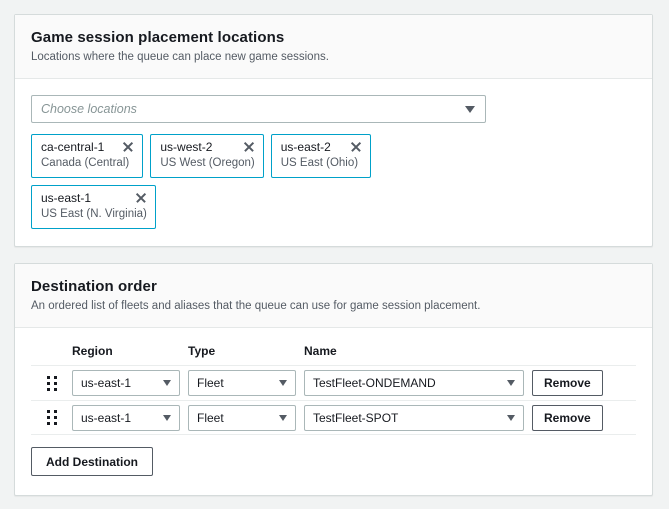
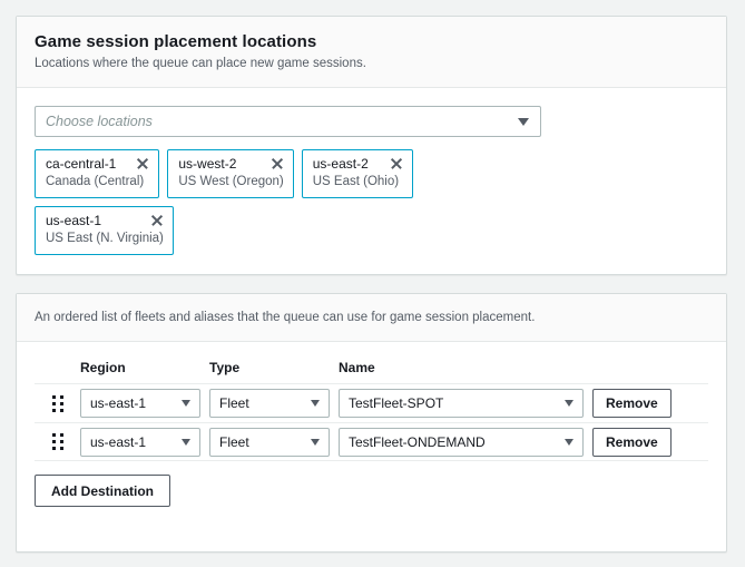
  Game session placement locations
  Locations where the queue can place new game sessions.
  Choose locations
  ca-central-1
  Canada (Central)
  us-west-2
  US West (Oregon)
  us-east-2
  US East (Ohio)
  us-east-1
  US East (N. Virginia)
- Destination order
  An ordered list of fleets and aliases that the queue can use for game session placement.
  Region
  Type
  Name
  us-east-1
  Fleet
- TestFleet-ONDEMAND
+ TestFleet-SPOT
  Remove
  us-east-1
  Fleet
- TestFleet-SPOT
+ TestFleet-ONDEMAND
  Remove
  Add Destination
